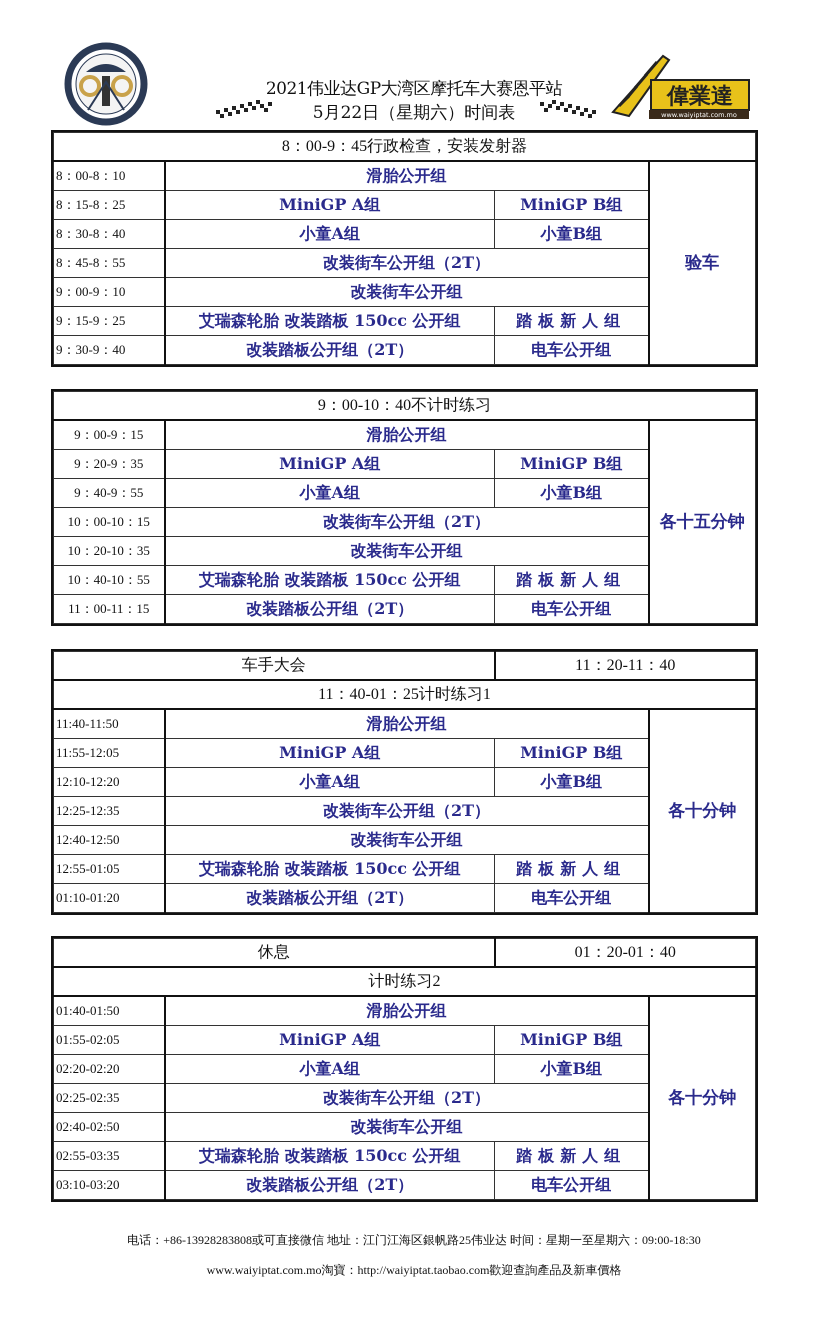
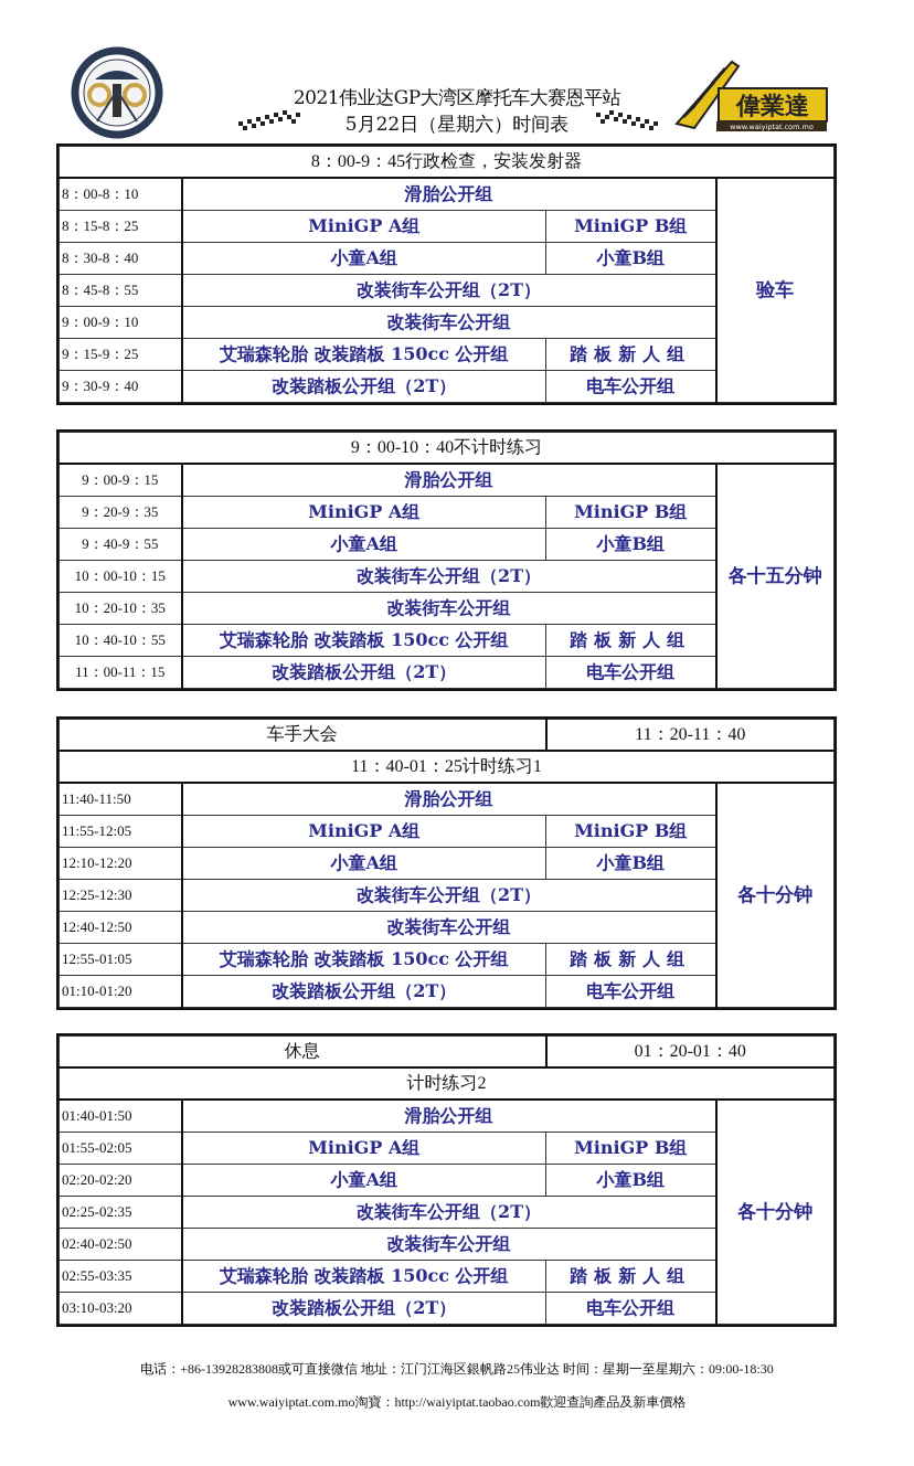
  2021伟业达GP大湾区摩托车大赛恩平站
  5月22日（星期六）时间表
  偉業達
  www.waiyiptat.com.mo
  8：00-9：45行政检查，安装发射器
  8：00-8：10	滑胎公开组	验车
  8：15-8：25	MiniGP A组	MiniGP B组
  8：30-8：40	小童A组	小童B组
  8：45-8：55	改装街车公开组（2T）
  9：00-9：10	改装街车公开组
  9：15-9：25	艾瑞森轮胎 改装踏板 150cc 公开组	踏板新人组
  9：30-9：40	改装踏板公开组（2T）	电车公开组
  9：00-10：40不计时练习
  9：00-9：15	滑胎公开组	各十五分钟
  9：20-9：35	MiniGP A组	MiniGP B组
  9：40-9：55	小童A组	小童B组
  10：00-10：15	改装街车公开组（2T）
  10：20-10：35	改装街车公开组
  10：40-10：55	艾瑞森轮胎 改装踏板 150cc 公开组	踏板新人组
  11：00-11：15	改装踏板公开组（2T）	电车公开组
  车手大会	11：20-11：40
  11：40-01：25计时练习1
  11:40-11:50	滑胎公开组	各十分钟
  11:55-12:05	MiniGP A组	MiniGP B组
  12:10-12:20	小童A组	小童B组
- 12:25-12:35	改装街车公开组（2T）
+ 12:25-12:30	改装街车公开组（2T）
  12:40-12:50	改装街车公开组
  12:55-01:05	艾瑞森轮胎 改装踏板 150cc 公开组	踏板新人组
  01:10-01:20	改装踏板公开组（2T）	电车公开组
  休息	01：20-01：40
  计时练习2
  01:40-01:50	滑胎公开组	各十分钟
  01:55-02:05	MiniGP A组	MiniGP B组
  02:20-02:20	小童A组	小童B组
  02:25-02:35	改装街车公开组（2T）
  02:40-02:50	改装街车公开组
  02:55-03:35	艾瑞森轮胎 改装踏板 150cc 公开组	踏板新人组
  03:10-03:20	改装踏板公开组（2T）	电车公开组
  电话：+86-13928283808或可直接微信 地址：江门江海区銀帆路25伟业达 时间：星期一至星期六：09:00-18:30
  www.waiyiptat.com.mo淘寶：http://waiyiptat.taobao.com歡迎查詢產品及新車價格
